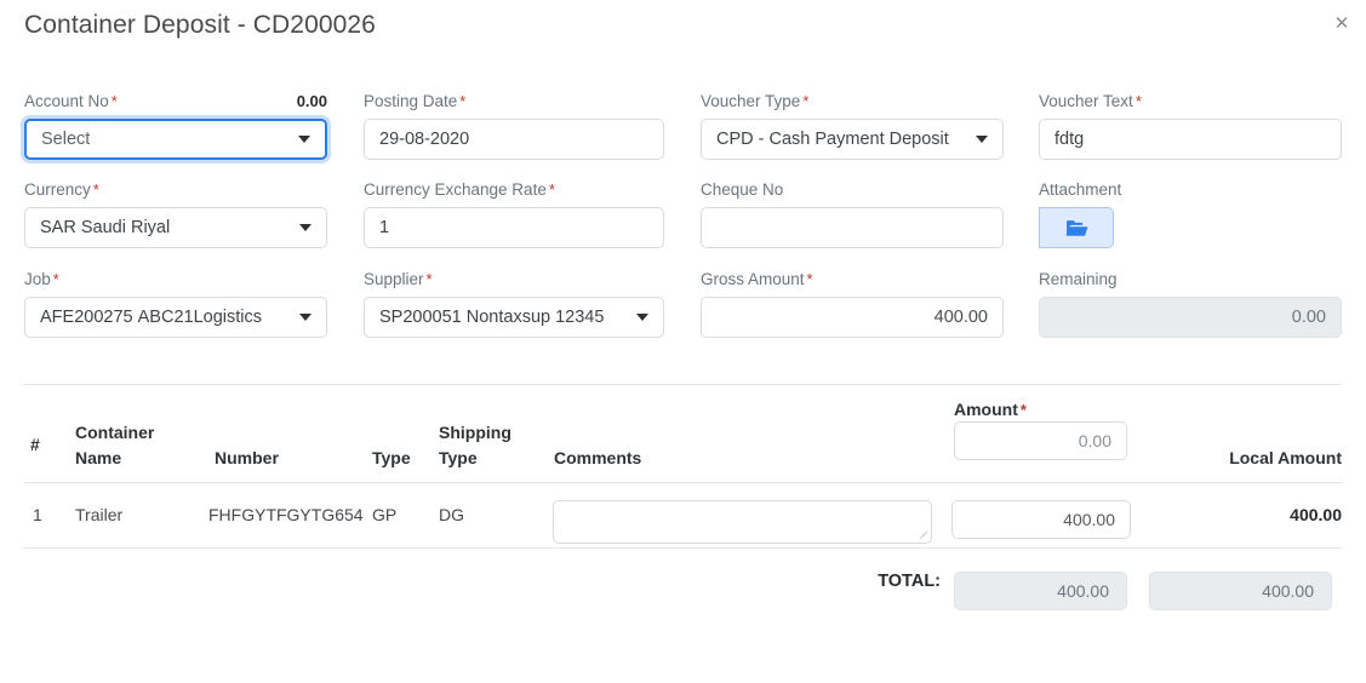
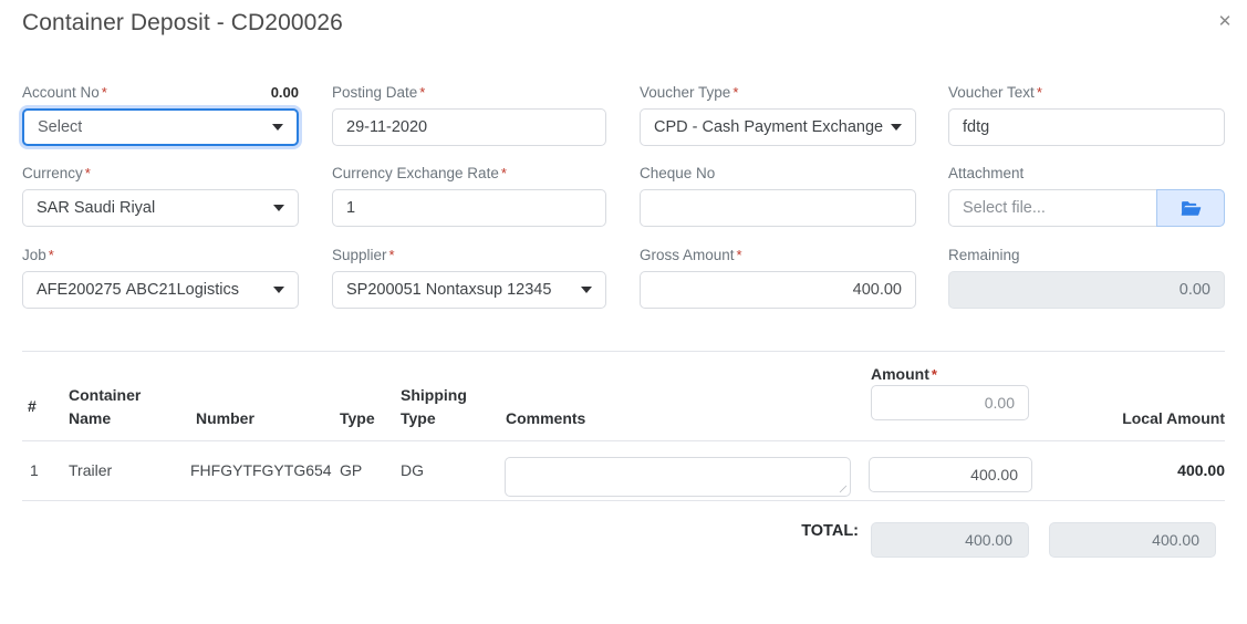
  Container Deposit - CD200026
  ✕
  Account No *
  0.00
  Select
  Posting Date *
- 29-08-2020
+ 29-11-2020
  Voucher Type *
- CPD - Cash Payment Deposit
+ CPD - Cash Payment Exchange
  Voucher Text *
  fdtg
  Currency *
  SAR Saudi Riyal
  Currency Exchange Rate *
  1
  Cheque No
  Attachment
+ Select file...
  Job *
  AFE200275 ABC21Logistics
  Supplier *
  SP200051 Nontaxsup 12345
  Gross Amount *
  400.00
  Remaining
  0.00
  #
  Container
  Name
  Number
  Type
  Shipping
  Type
  Comments
  Amount *
  0.00
  Local Amount
  1
  Trailer
  FHFGYTFGYTG654
  GP
  DG
  400.00
  400.00
  TOTAL:
  400.00
  400.00
